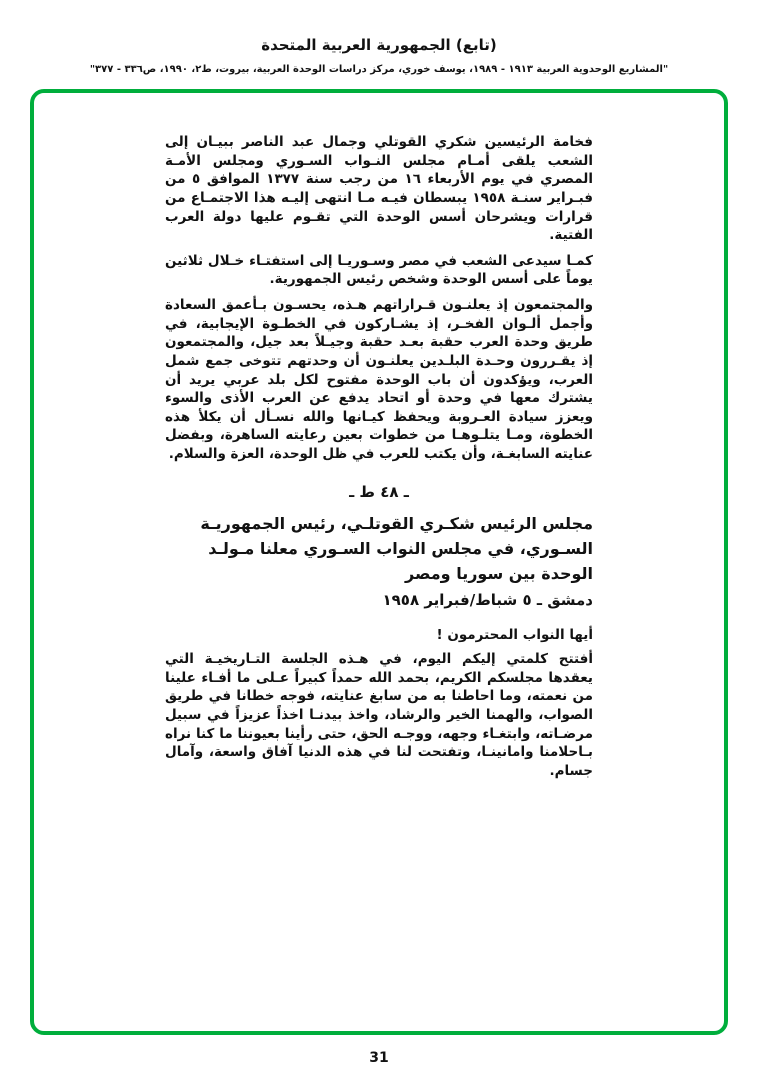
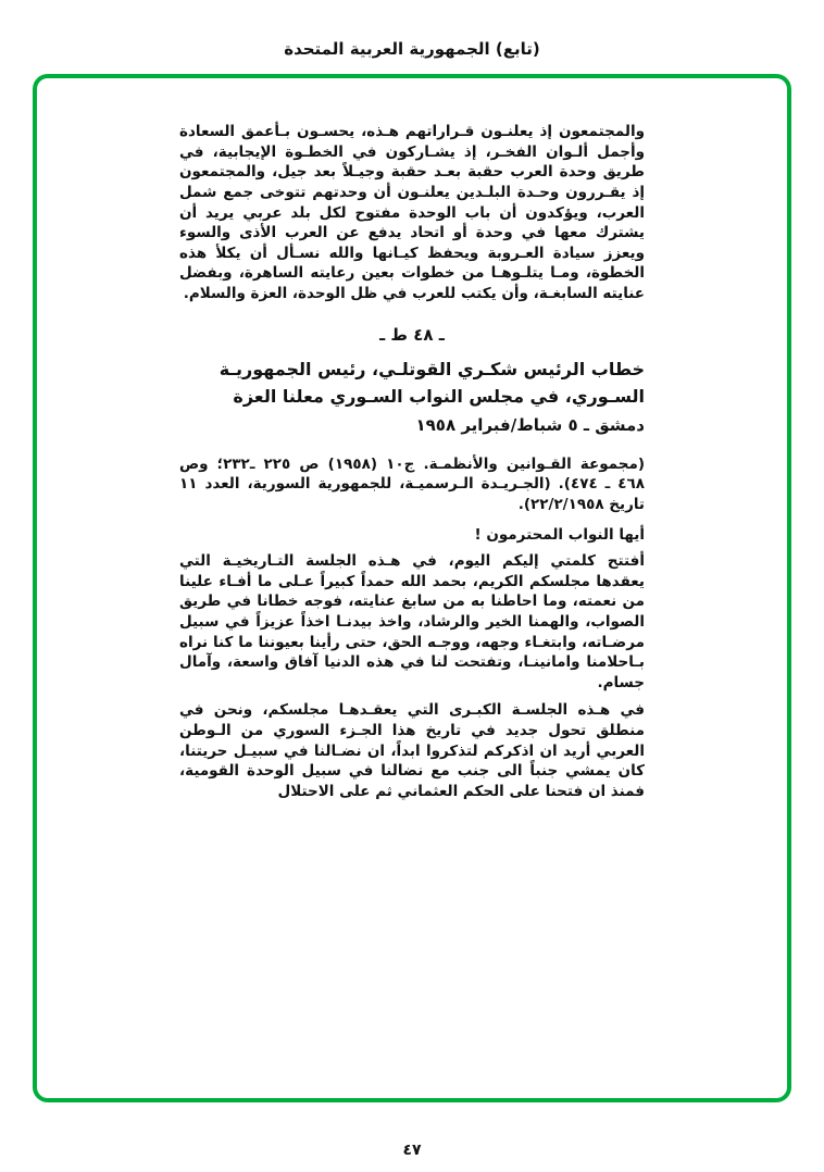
  (تابع) الجمهورية العربية المتحدة
- "المشاريع الوحدوية العربية ١٩١٣ - ١٩٨٩، يوسف خوري، مركز دراسات الوحدة العربية، بيروت، ط٢، ١٩٩٠، ص٣٣٦ - ٣٧٧"
- فخامة الرئيسين شكري القوتلي وجمال عبد الناصر ببيـان إلى الشعب يلقى أمـام مجلس النـواب السـوري ومجلس الأمـة المصري في يوم الأربعاء ١٦ من رجب سنة ١٣٧٧ الموافق ٥ من فبـراير سنـة ١٩٥٨ يبسطان فيـه مـا انتهى إليـه هذا الاجتمـاع من قرارات ويشرحان أسس الوحدة التي تقـوم عليها دولة العرب الفتية.
- كمـا سيدعى الشعب في مصر وسـوريـا إلى استفتـاء خـلال ثلاثين يوماً على أسس الوحدة وشخص رئيس الجمهورية.
  والمجتمعون إذ يعلنـون قـراراتهم هـذه، يحسـون بـأعمق السعادة وأجمل ألـوان الفخـر، إذ يشـاركون في الخطـوة الإيجابية، في طريق وحدة العرب حقبة بعـد حقبة وجيـلاً بعد جيل، والمجتمعون إذ يقـررون وحـدة البلـدين يعلنـون أن وحدتهم تتوخى جمع شمل العرب، ويؤكدون أن باب الوحدة مفتوح لكل بلد عربي يريد أن يشترك معها في وحدة أو اتحاد يدفع عن العرب الأذى والسوء ويعزز سيادة العـروبة ويحفظ كيـانها والله نسـأل أن يكلأ هذه الخطوة، ومـا يتلـوهـا من خطوات بعين رعايته الساهرة، وبفضل عنايته السابغـة، وأن يكتب للعرب في ظل الوحدة، العزة والسلام.
  ـ ٤٨ ط ـ
- مجلس الرئيس شكـري القوتلـي، رئيس الجمهوريـة
+ خطاب الرئيس شكـري القوتلـي، رئيس الجمهوريـة
- السـوري، في مجلس النواب السـوري معلنا مـولـد
+ السـوري، في مجلس النواب السـوري معلنا العزة
- الوحدة بين سوريا ومصر
  دمشق ـ ٥ شباط/فبراير ١٩٥٨
+ (مجموعة القـوانين والأنظمـة. ج١٠ (١٩٥٨) ص ٢٢٥ ـ٢٣٢؛ وص ٤٦٨ ـ ٤٧٤). (الجـريـدة الـرسميـة، للجمهورية السورية، العدد ١١ تاريخ ٢٢/٢/١٩٥٨).
  أيها النواب المحترمون !
  أفتتح كلمتي إليكم اليوم، في هـذه الجلسة التـاريخيـة التي يعقدها مجلسكم الكريم، بحمد الله حمداً كبيراً عـلى ما أفـاء علينا من نعمته، وما احاطنا به من سابغ عنايته، فوجه خطانا في طريق الصواب، والهمنا الخير والرشاد، واخذ بيدنـا اخذاً عزيزاً في سبيل مرضـاته، وابتغـاء وجهه، ووجـه الحق، حتى رأينا بعيوننا ما كنا نراه بـاحلامنا وامانينـا، وتفتحت لنا في هذه الدنيا آفاق واسعة، وآمال جسام.
+ في هـذه الجلسـة الكبـرى التي يعقـدهـا مجلسكم، ونحن في منطلق تحول جديد في تاريخ هذا الجـزء السوري من الـوطن العربي أريد ان اذكركم لتذكروا ابداً، ان نضـالنا في سبيـل حريتنا، كان يمشي جنباً الى جنب مع نضالنا في سبيل الوحدة القومية، فمنذ ان فتحنا على الحكم العثماني ثم على الاحتلال
- 31
+ ٤٧
